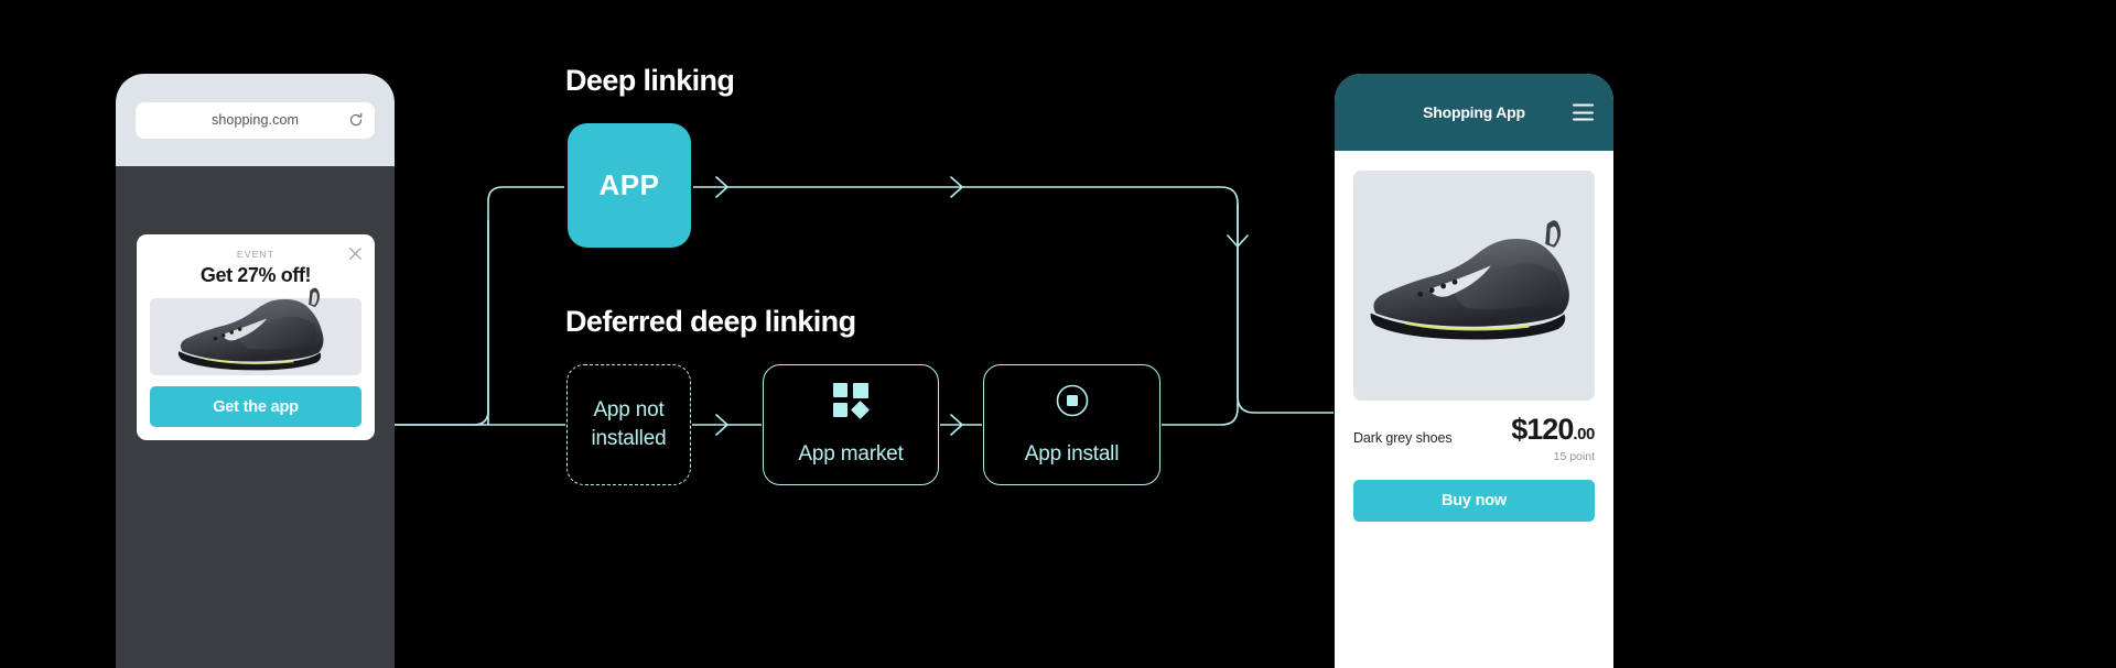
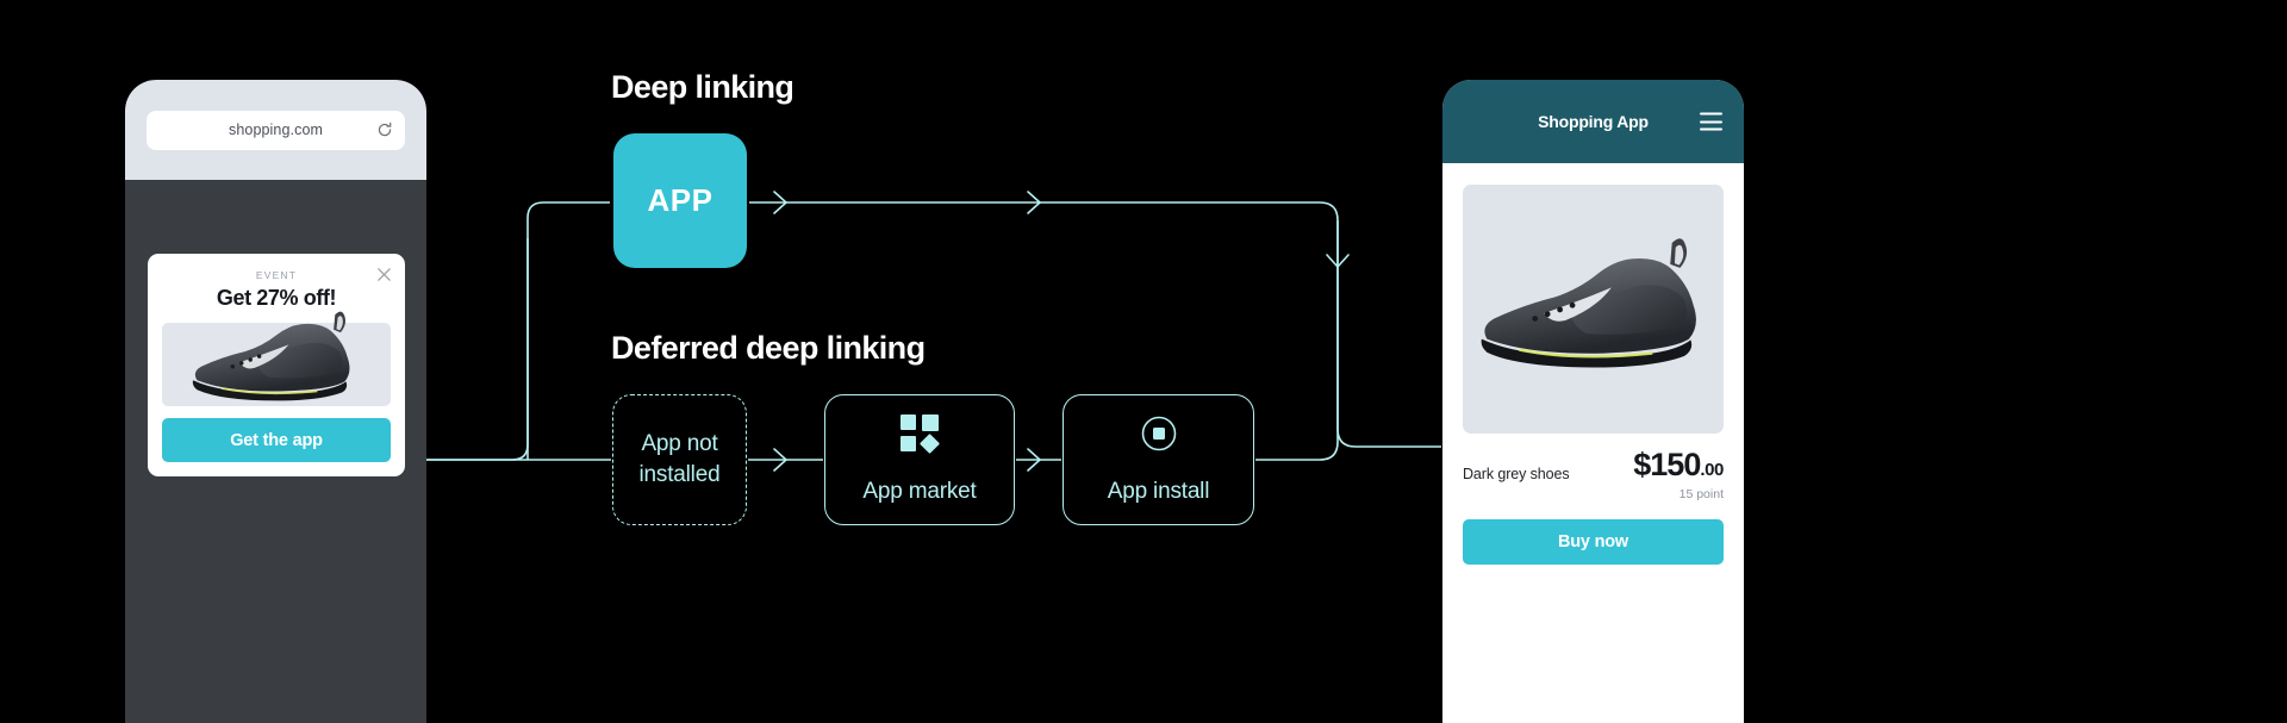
  shopping.com
  EVENT
  Get 27% off!
  Get the app
  Deep linking
  APP
  Deferred deep linking
  App not
  installed
  App market
  App install
  Shopping App
  Dark grey shoes
- $120.00
+ $150.00
  15 point
  Buy now
